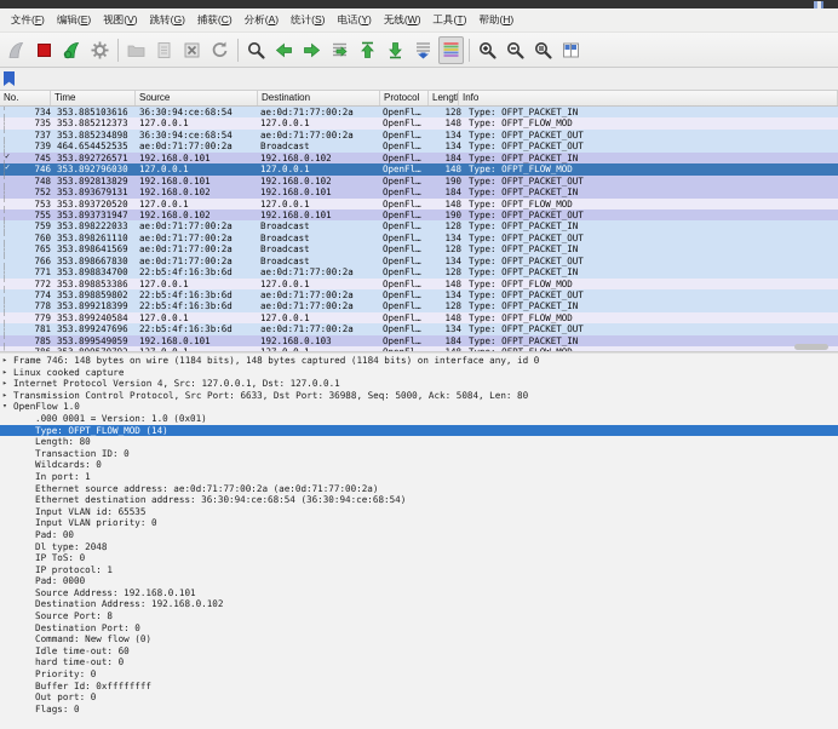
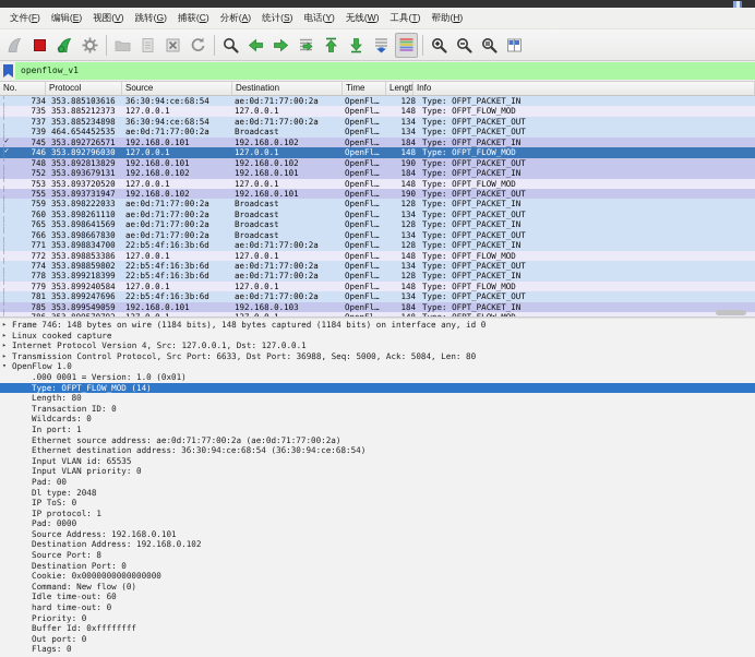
  文件(F)
  编辑(E)
  视图(V)
  跳转(G)
  捕获(C)
  分析(A)
  统计(S)
  电话(Y)
  无线(W)
  工具(T)
  帮助(H)
+ openflow_v1
  No.
- Time
+ Protocol
  Source
  Destination
- Protocol
+ Time
  Lengt
  Info
  734
  353.885103616
  36:30:94:ce:68:54
  ae:0d:71:77:00:2a
  OpenFl…
  128
  Type: OFPT_PACKET_IN
  735
  353.885212373
  127.0.0.1
  127.0.0.1
  OpenFl…
  148
  Type: OFPT_FLOW_MOD
  737
  353.885234898
  36:30:94:ce:68:54
  ae:0d:71:77:00:2a
  OpenFl…
  134
  Type: OFPT_PACKET_OUT
  739
  464.654452535
  ae:0d:71:77:00:2a
  Broadcast
  OpenFl…
  134
  Type: OFPT_PACKET_OUT
  ✓
  745
  353.892726571
  192.168.0.101
  192.168.0.102
  OpenFl…
  184
  Type: OFPT_PACKET_IN
  ✓
  746
  353.892796030
  127.0.0.1
  127.0.0.1
  OpenFl…
  148
  Type: OFPT_FLOW_MOD
  748
  353.892813829
  192.168.0.101
  192.168.0.102
  OpenFl…
  190
  Type: OFPT_PACKET_OUT
  752
  353.893679131
  192.168.0.102
  192.168.0.101
  OpenFl…
  184
  Type: OFPT_PACKET_IN
  753
  353.893720520
  127.0.0.1
  127.0.0.1
  OpenFl…
  148
  Type: OFPT_FLOW_MOD
  755
  353.893731947
  192.168.0.102
  192.168.0.101
  OpenFl…
  190
  Type: OFPT_PACKET_OUT
  759
  353.898222033
  ae:0d:71:77:00:2a
  Broadcast
  OpenFl…
  128
  Type: OFPT_PACKET_IN
  760
  353.898261110
  ae:0d:71:77:00:2a
  Broadcast
  OpenFl…
  134
  Type: OFPT_PACKET_OUT
  765
  353.898641569
  ae:0d:71:77:00:2a
  Broadcast
  OpenFl…
  128
  Type: OFPT_PACKET_IN
  766
  353.898667830
  ae:0d:71:77:00:2a
  Broadcast
  OpenFl…
  134
  Type: OFPT_PACKET_OUT
  771
  353.898834700
  22:b5:4f:16:3b:6d
  ae:0d:71:77:00:2a
  OpenFl…
  128
  Type: OFPT_PACKET_IN
  772
  353.898853386
  127.0.0.1
  127.0.0.1
  OpenFl…
  148
  Type: OFPT_FLOW_MOD
  774
  353.898859802
  22:b5:4f:16:3b:6d
  ae:0d:71:77:00:2a
  OpenFl…
  134
  Type: OFPT_PACKET_OUT
  778
  353.899218399
  22:b5:4f:16:3b:6d
  ae:0d:71:77:00:2a
  OpenFl…
  128
  Type: OFPT_PACKET_IN
  779
  353.899240584
  127.0.0.1
  127.0.0.1
  OpenFl…
  148
  Type: OFPT_FLOW_MOD
  781
  353.899247696
  22:b5:4f:16:3b:6d
  ae:0d:71:77:00:2a
  OpenFl…
  134
  Type: OFPT_PACKET_OUT
  785
  353.899549059
  192.168.0.101
  192.168.0.103
  OpenFl…
  184
  Type: OFPT_PACKET_IN
  ▸
  Frame 746: 148 bytes on wire (1184 bits), 148 bytes captured (1184 bits) on interface any, id 0
  ▸
  Linux cooked capture
  ▸
  Internet Protocol Version 4, Src: 127.0.0.1, Dst: 127.0.0.1
  ▸
  Transmission Control Protocol, Src Port: 6633, Dst Port: 36988, Seq: 5000, Ack: 5084, Len: 80
  ▾
  OpenFlow 1.0
  .000 0001 = Version: 1.0 (0x01)
  Type: OFPT_FLOW_MOD (14)
  Length: 80
  Transaction ID: 0
  Wildcards: 0
  In port: 1
  Ethernet source address: ae:0d:71:77:00:2a (ae:0d:71:77:00:2a)
  Ethernet destination address: 36:30:94:ce:68:54 (36:30:94:ce:68:54)
  Input VLAN id: 65535
  Input VLAN priority: 0
  Pad: 00
  Dl type: 2048
  IP ToS: 0
  IP protocol: 1
  Pad: 0000
  Source Address: 192.168.0.101
  Destination Address: 192.168.0.102
  Source Port: 8
  Destination Port: 0
+ Cookie: 0x0000000000000000
  Command: New flow (0)
  Idle time-out: 60
  hard time-out: 0
  Priority: 0
  Buffer Id: 0xffffffff
  Out port: 0
  Flags: 0
